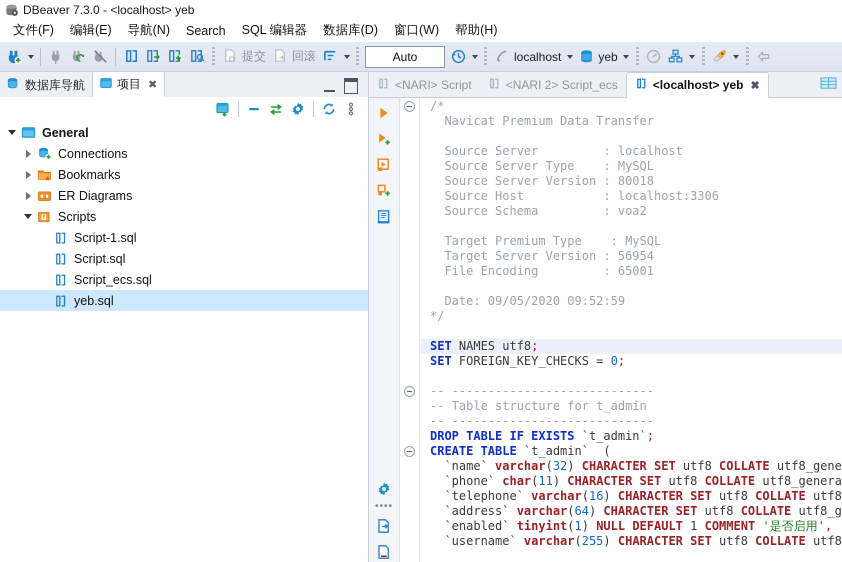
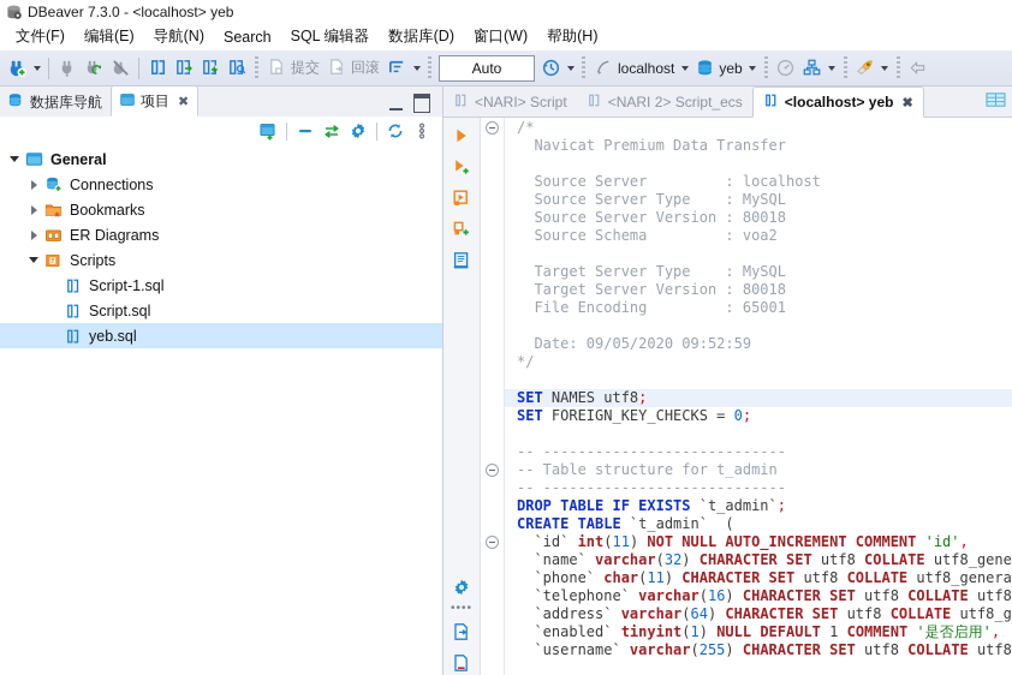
  DBeaver 7.3.0 - <localhost> yeb
  文件(F)
  编辑(E)
  导航(N)
  Search
  SQL 编辑器
  数据库(D)
  窗口(W)
  帮助(H)
  提交
  回滚
  Auto
  localhost
  yeb
  数据库导航
  项目
  ✖
  General
  Connections
  Bookmarks
  ER Diagrams
  Scripts
  Script-1.sql
  Script.sql
- Script_ecs.sql
  yeb.sql
  <NARI> Script
  <NARI 2> Script_ecs
  <localhost> yeb
  ✖
  ••••
  /*
  Navicat Premium Data Transfer
  Source Server : localhost
  Source Server Type : MySQL
  Source Server Version : 80018
- Source Host : localhost:3306
  Source Schema : voa2
- Target Premium Type : MySQL
+ Target Server Type : MySQL
- Target Server Version : 56954
+ Target Server Version : 80018
  File Encoding : 65001
  Date: 09/05/2020 09:52:59
  */
  SET NAMES utf8;
  SET FOREIGN_KEY_CHECKS = 0;
  -- ----------------------------
  -- Table structure for t_admin
  -- ----------------------------
  DROP TABLE IF EXISTS `t_admin`;
  CREATE TABLE `t_admin` (
+ `id` int(11) NOT NULL AUTO_INCREMENT COMMENT 'id',
  `name` varchar(32) CHARACTER SET utf8 COLLATE utf8_gene
  `phone` char(11) CHARACTER SET utf8 COLLATE utf8_genera
  `telephone` varchar(16) CHARACTER SET utf8 COLLATE utf8
  `address` varchar(64) CHARACTER SET utf8 COLLATE utf8_g
  `enabled` tinyint(1) NULL DEFAULT 1 COMMENT '是否启用',
  `username` varchar(255) CHARACTER SET utf8 COLLATE utf8
